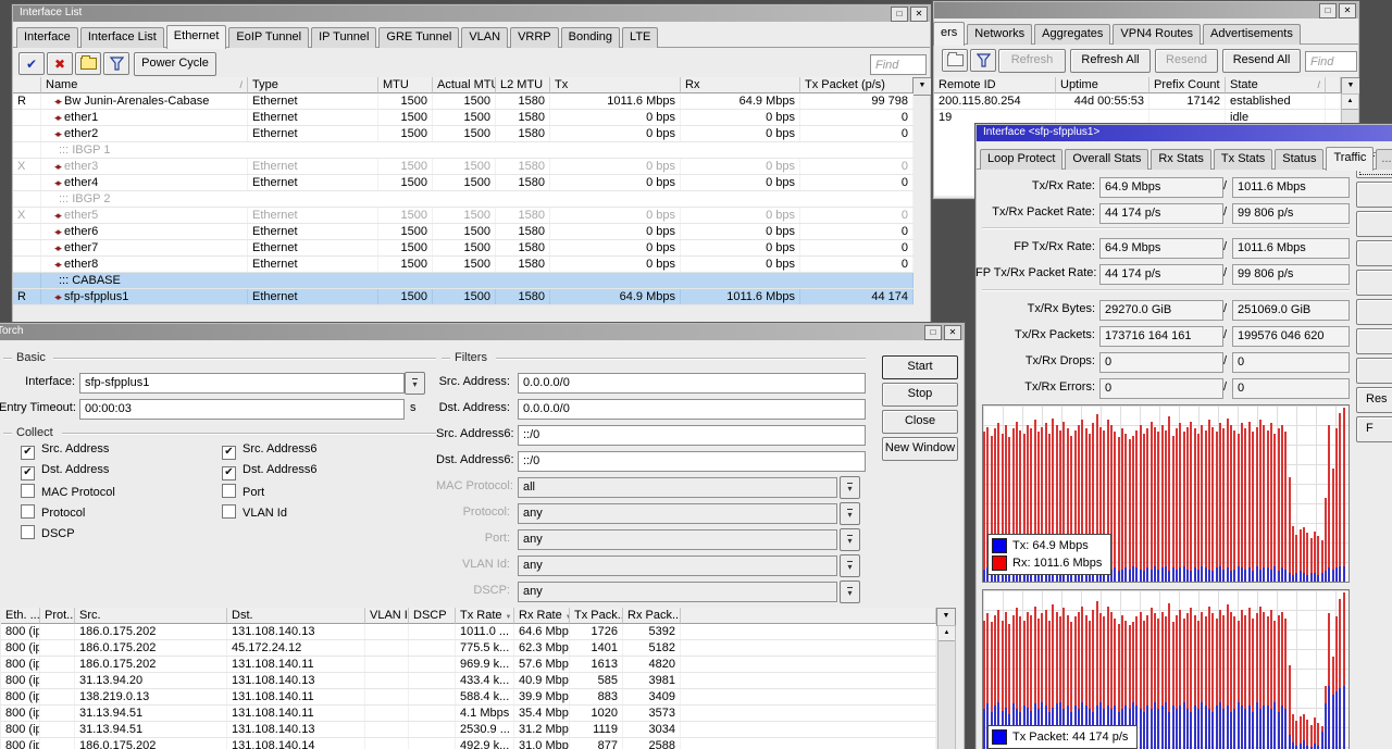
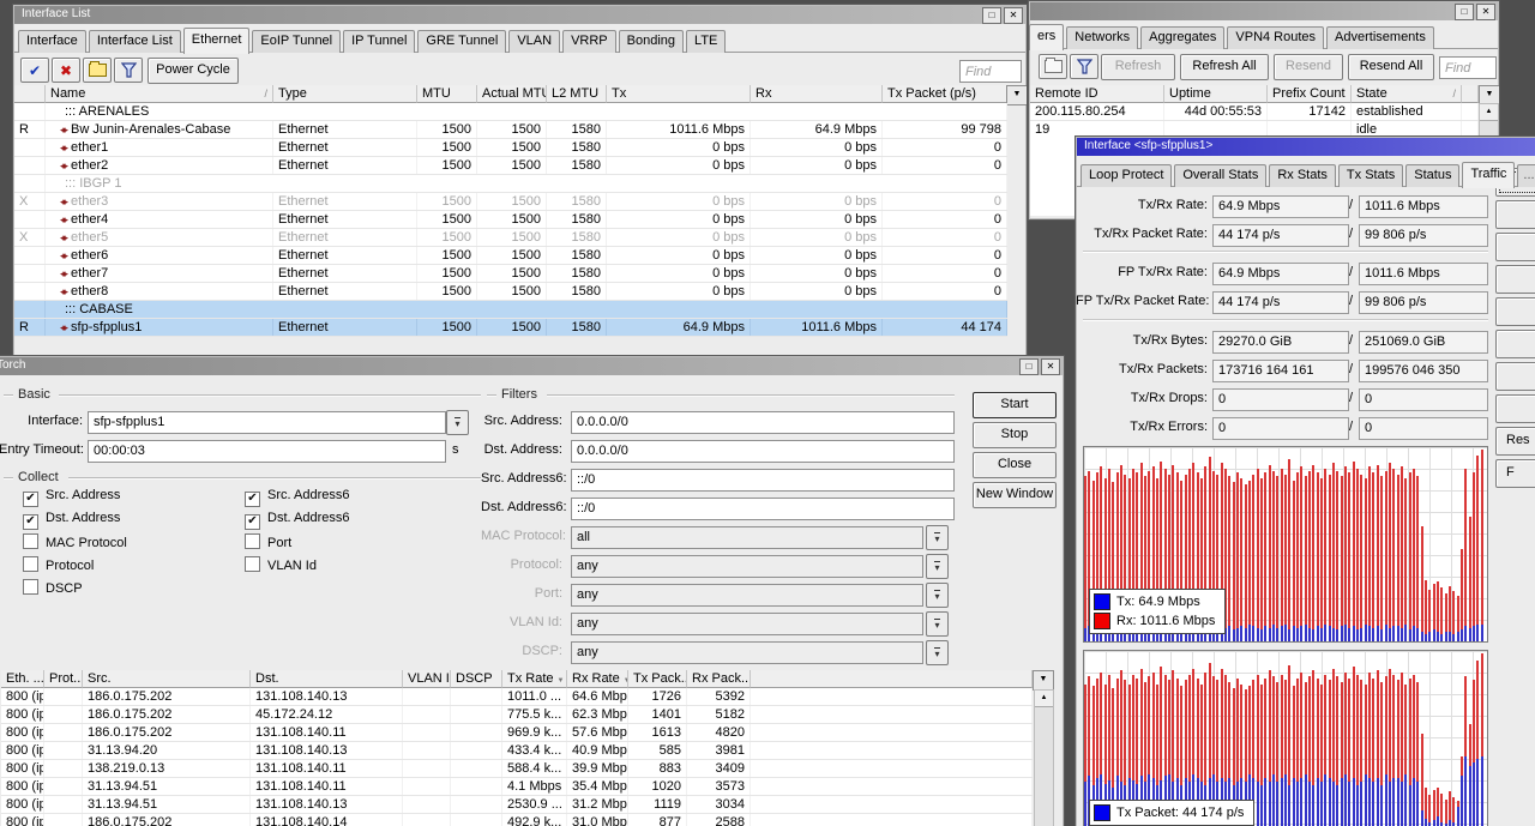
  □
  ✕
  ers
  Networks
  Aggregates
  VPN4 Routes
  Advertisements
  Refresh
  Refresh All
  Resend
  Resend All
  Find
  Remote ID
  Uptime
  Prefix Count
  State
  /
  200.115.80.254
  44d 00:55:53
  17142
  established
  19
  idle
  Interface List
  □
  ✕
  Interface
  Interface List
  Ethernet
  EoIP Tunnel
  IP Tunnel
  GRE Tunnel
  VLAN
  VRRP
  Bonding
  LTE
  ✔
  ✖
  Power Cycle
  Find
  Name
  /
  Type
  MTU
  Actual MT
  L2 MTU
  Tx
  Rx
  Tx Packet (p/s)
+ ::: ARENALES
  R
  ◂▸ Bw Junin-Arenales-Cabase
  Ethernet
  1500
  1500
  1580
  1011.6 Mbps
  64.9 Mbps
  99 798
  ◂▸ ether1
  Ethernet
  1500
  1500
  1580
  0 bps
  0 bps
  0
  ◂▸ ether2
  Ethernet
  1500
  1500
  1580
  0 bps
  0 bps
  0
  ::: IBGP 1
  X
  ◂▸ ether3
  Ethernet
  1500
  1500
  1580
  0 bps
  0 bps
  0
  ◂▸ ether4
  Ethernet
  1500
  1500
  1580
  0 bps
  0 bps
  0
- ::: IBGP 2
  X
  ◂▸ ether5
  Ethernet
  1500
  1500
  1580
  0 bps
  0 bps
  0
  ◂▸ ether6
  Ethernet
  1500
  1500
  1580
  0 bps
  0 bps
  0
  ◂▸ ether7
  Ethernet
  1500
  1500
  1580
  0 bps
  0 bps
  0
  ◂▸ ether8
  Ethernet
  1500
  1500
  1580
  0 bps
  0 bps
  0
  ::: CABASE
  R
  ◂▸ sfp-sfpplus1
  Ethernet
  1500
  1500
  1580
  64.9 Mbps
  1011.6 Mbps
  44 174
  orch
  □
  ✕
  Basic
  Filters
  Collect
  Interface:
  sfp-sfpplus1
  ▾
  Entry Timeout:
  00:00:03
  s
  ✔ Src. Address
  ✔ Dst. Address
  MAC Protocol
  Protocol
  DSCP
  ✔ Src. Address6
  ✔ Dst. Address6
  Port
  VLAN Id
  Src. Address:
  0.0.0.0/0
  Dst. Address:
  0.0.0.0/0
  Src. Address6:
  ::/0
  Dst. Address6:
  ::/0
  MAC Protocol:
  all
  ▾
  Protocol:
  any
  ▾
  Port:
  any
  ▾
  VLAN Id:
  any
  ▾
  DSCP:
  any
  ▾
  Start
  Stop
  Close
  New Window
  Eth. ...
  Prot..
  Src.
  Dst.
  VLAN I
  DSCP
  Tx Rate
  Rx Rate
  Tx Pack.
  Rx Pack..
  800 (ip
  186.0.175.202
  131.108.140.13
  1011.0 ...
  64.6 Mbp
  1726
  5392
  800 (ip
  186.0.175.202
  45.172.24.12
  775.5 k...
  62.3 Mbp
  1401
  5182
  800 (ip
  186.0.175.202
  131.108.140.11
  969.9 k...
  57.6 Mbp
  1613
  4820
  800 (ip
  31.13.94.20
  131.108.140.13
  433.4 k...
  40.9 Mbp
  585
  3981
  800 (ip
  138.219.0.13
  131.108.140.11
  588.4 k...
  39.9 Mbp
  883
  3409
  800 (ip
  31.13.94.51
  131.108.140.11
  4.1 Mbps
  35.4 Mbp
  1020
  3573
  800 (ip
  31.13.94.51
  131.108.140.13
  2530.9 ...
  31.2 Mbp
  1119
  3034
  800 (ip
  186.0.175.202
  131.108.140.14
  492.9 k...
  31.0 Mbp
  877
  2588
  Interface <sfp-sfpplus1>
  Loop Protect
  Overall Stats
  Rx Stats
  Tx Stats
  Status
  Traffic
  ...
  Tx/Rx Rate:
  64.9 Mbps
  /
  1011.6 Mbps
  Tx/Rx Packet Rate:
  44 174 p/s
  /
  99 806 p/s
  FP Tx/Rx Rate:
  64.9 Mbps
  /
  1011.6 Mbps
  FP Tx/Rx Packet Rate:
  44 174 p/s
  /
  99 806 p/s
  Tx/Rx Bytes:
  29270.0 GiB
  /
  251069.0 GiB
  Tx/Rx Packets:
  173716 164 161
  /
- 199576 046 620
+ 199576 046 350
  Tx/Rx Drops:
  0
  /
  0
  Tx/Rx Errors:
  0
  /
  0
  Tx: 64.9 Mbps
  Rx: 1011.6 Mbps
  Tx Packet: 44 174 p/s
  Res
  F
